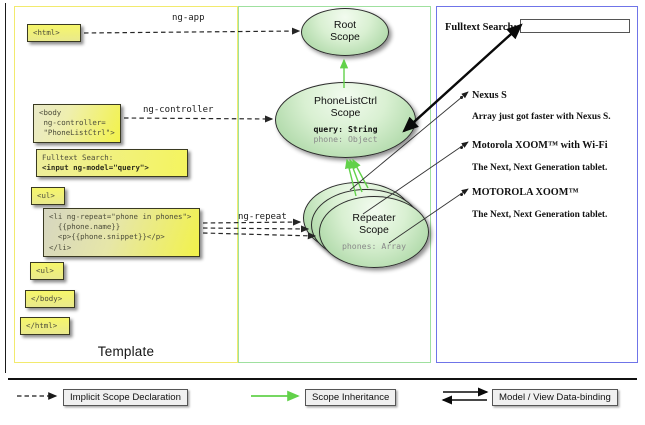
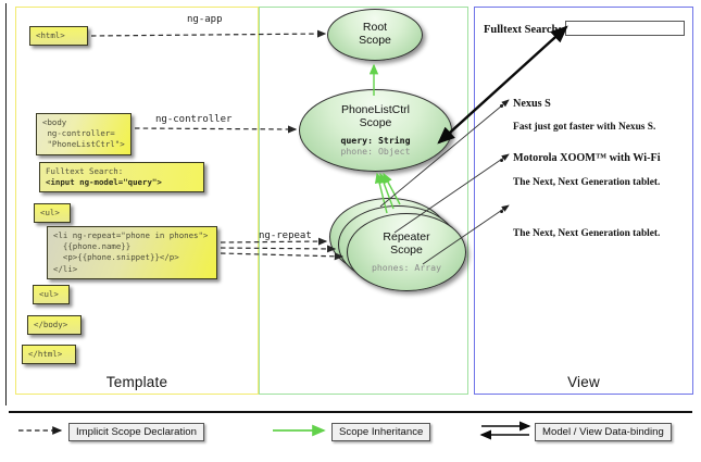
  <html>
  <body
  ng-controller=
  "PhoneListCtrl">
  Fulltext Search: <input ng-model="query">
  <ul>
  <li ng-repeat="phone in phones">
  {{phone.name}}
  <p>{{phone.snippet}}</p>
  </li>
  <ul>
  </body>
  </html>
  Root
  Scope
  PhoneListCtrl
  Scope
  query: String
  phone: Object
  Repeater
  Scope
  phones: Array
  Fulltext Search:
  Nexus S
- Array just got faster with Nexus S.
+ Fast just got faster with Nexus S.
  Motorola XOOM™ with Wi-Fi
  The Next, Next Generation tablet.
- MOTOROLA XOOM™
  The Next, Next Generation tablet.
  ng-app
  ng-controller
  ng-repeat
  Template
+ View
  Implicit Scope Declaration
  Scope Inheritance
  Model / View Data-binding
